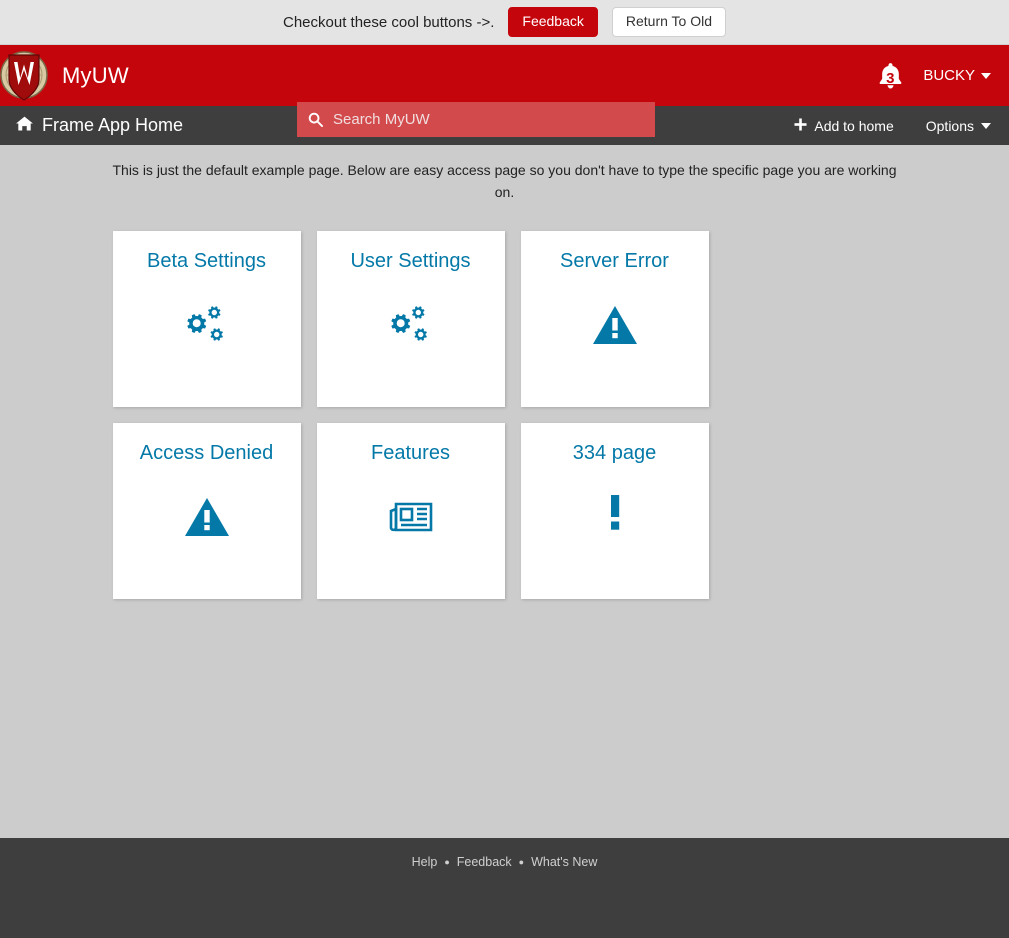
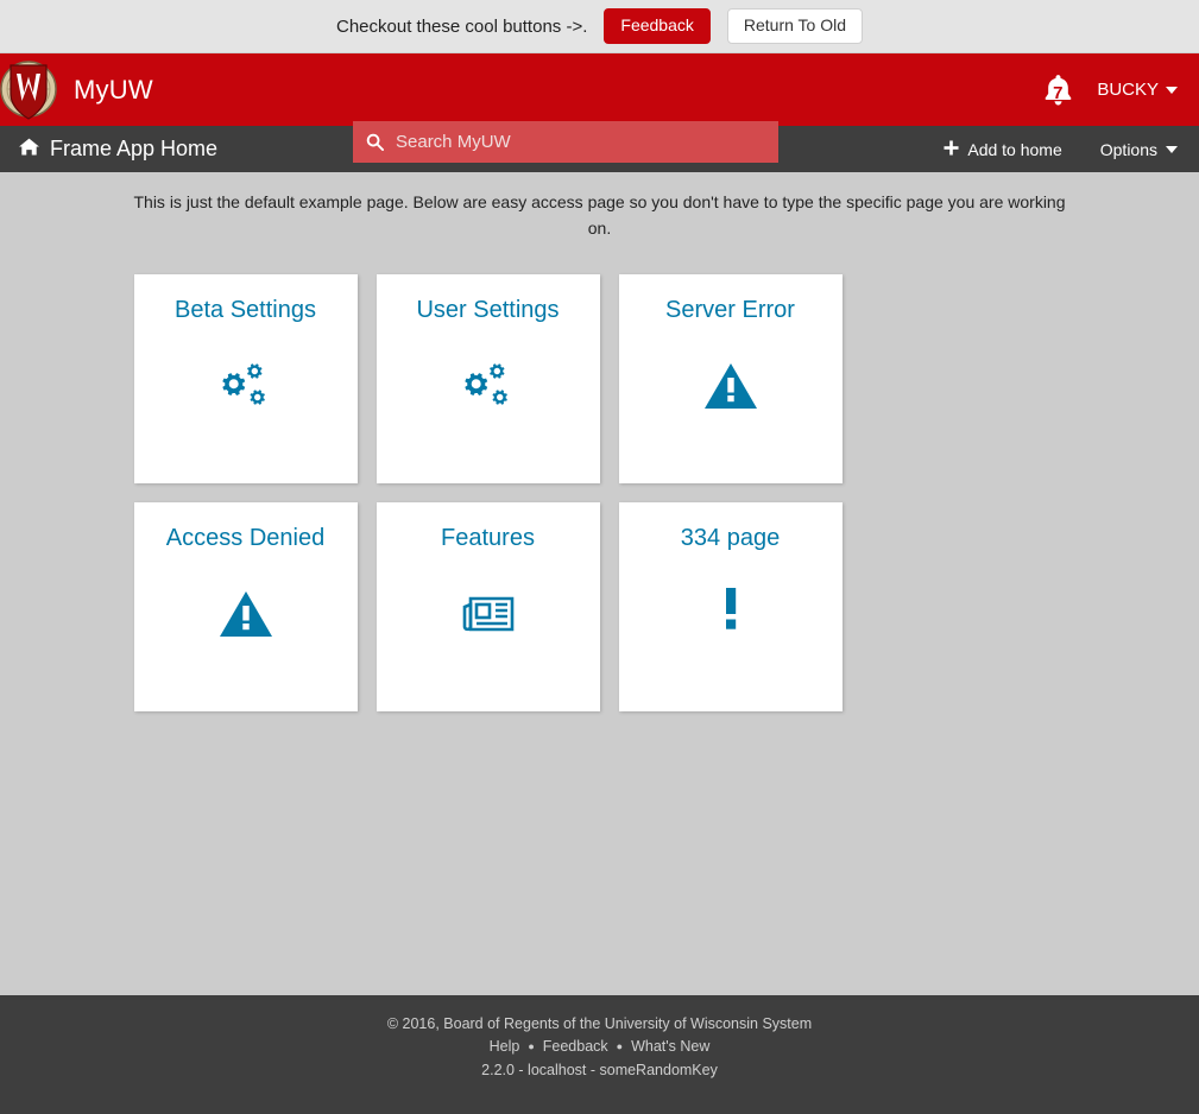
  Checkout these cool buttons ->.
  Feedback
  Return To Old
  MyUW
  Search MyUW
- 3
+ 7
  BUCKY
  Frame App Home
  Add to home
  Options
  This is just the default example page. Below are easy access page so you don't have to type the specific page you are working on.
  Beta Settings
  User Settings
  Server Error
  Access Denied
  Features
  334 page
+ © 2016, Board of Regents of the University of Wisconsin System
  Help
  ●
  Feedback
  ●
  What's New
+ 2.2.0 - localhost - someRandomKey
